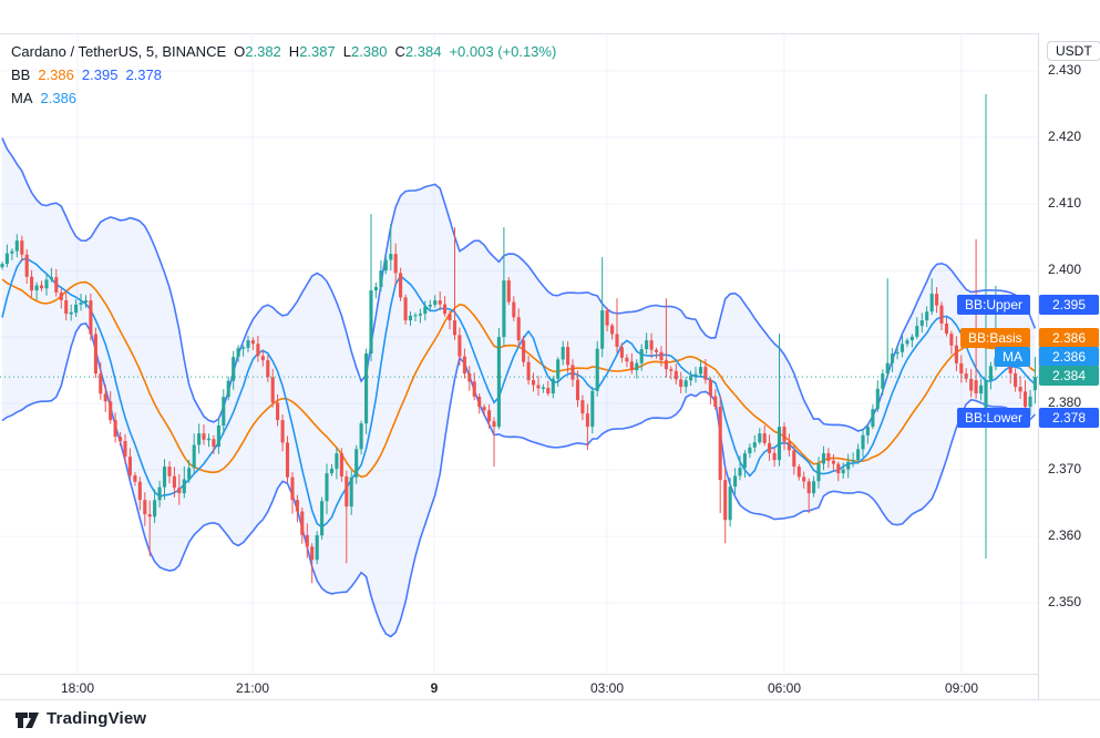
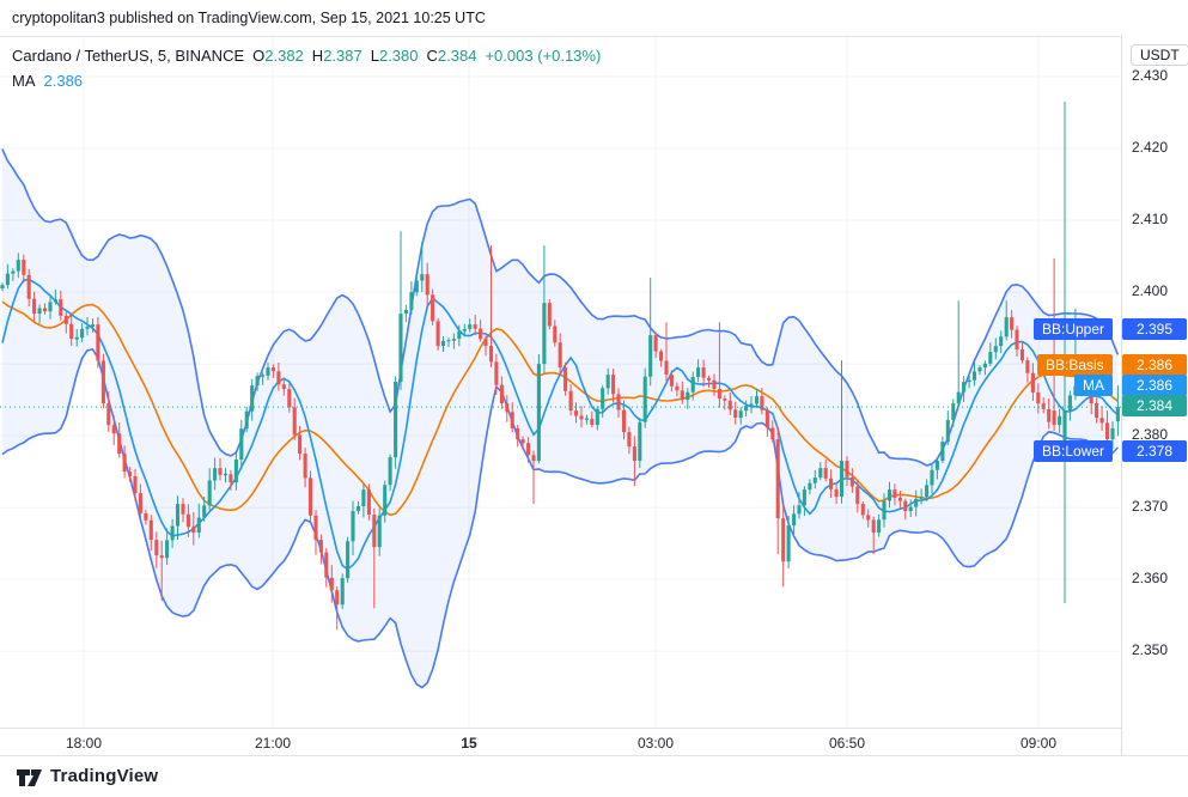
+ cryptopolitan3 published on TradingView.com, Sep 15, 2021 10:25 UTC
  Cardano / TetherUS, 5, BINANCE O2.382 H2.387 L2.380 C2.384 +0.003 (+0.13%)
- BB 2.386 2.395 2.378
  MA 2.386
  USDT
  2.430
  2.420
  2.410
  2.400
  2.380
  2.370
  2.360
  2.350
  18:00
  21:00
- 9
+ 15
  03:00
- 06:00
+ 06:50
  09:00
  TradingView
  BB:Upper
  2.395
  BB:Basis
  2.386
  MA
  2.386
  2.384
  BB:Lower
  2.378
